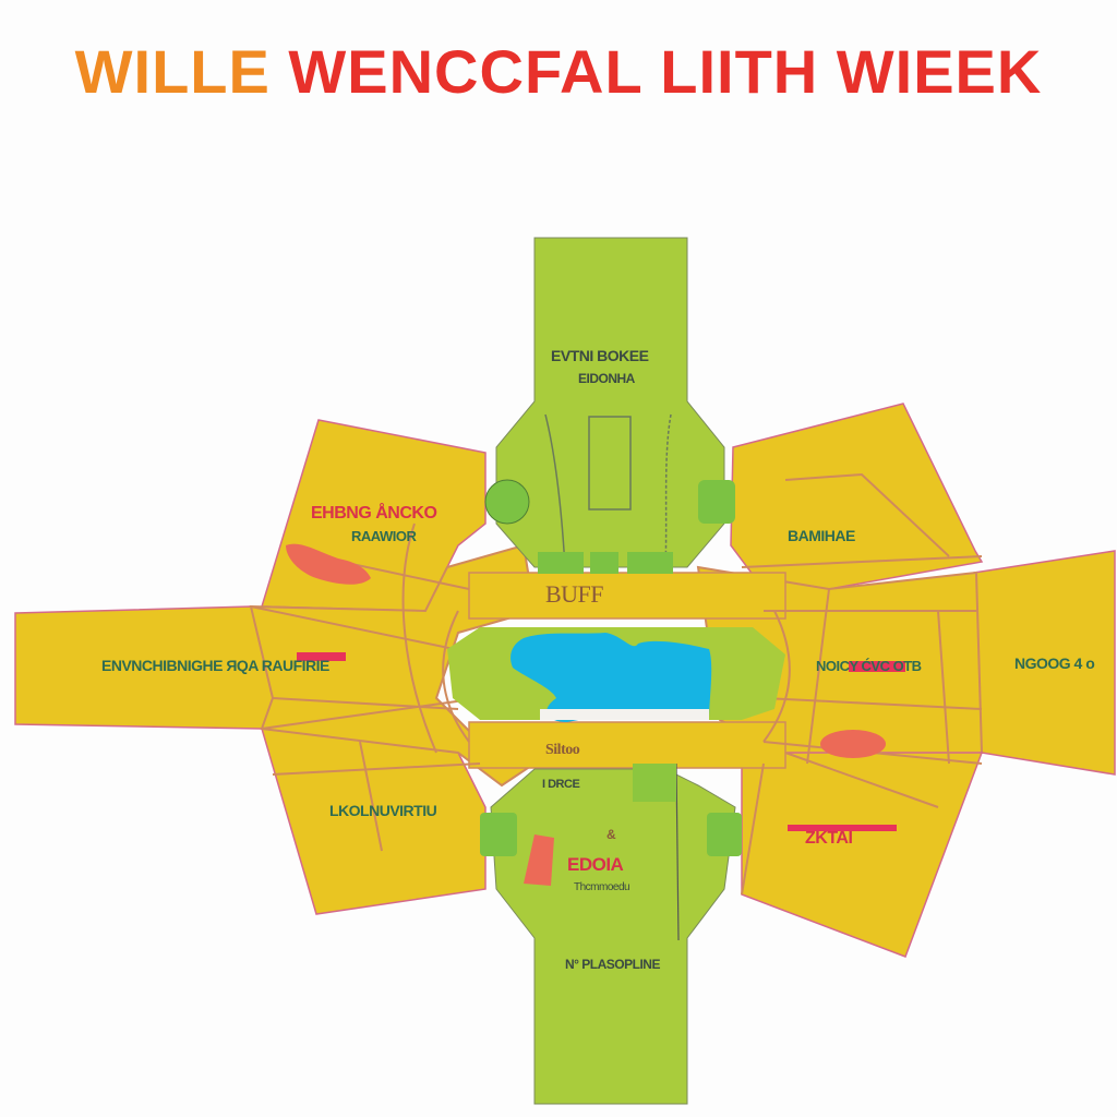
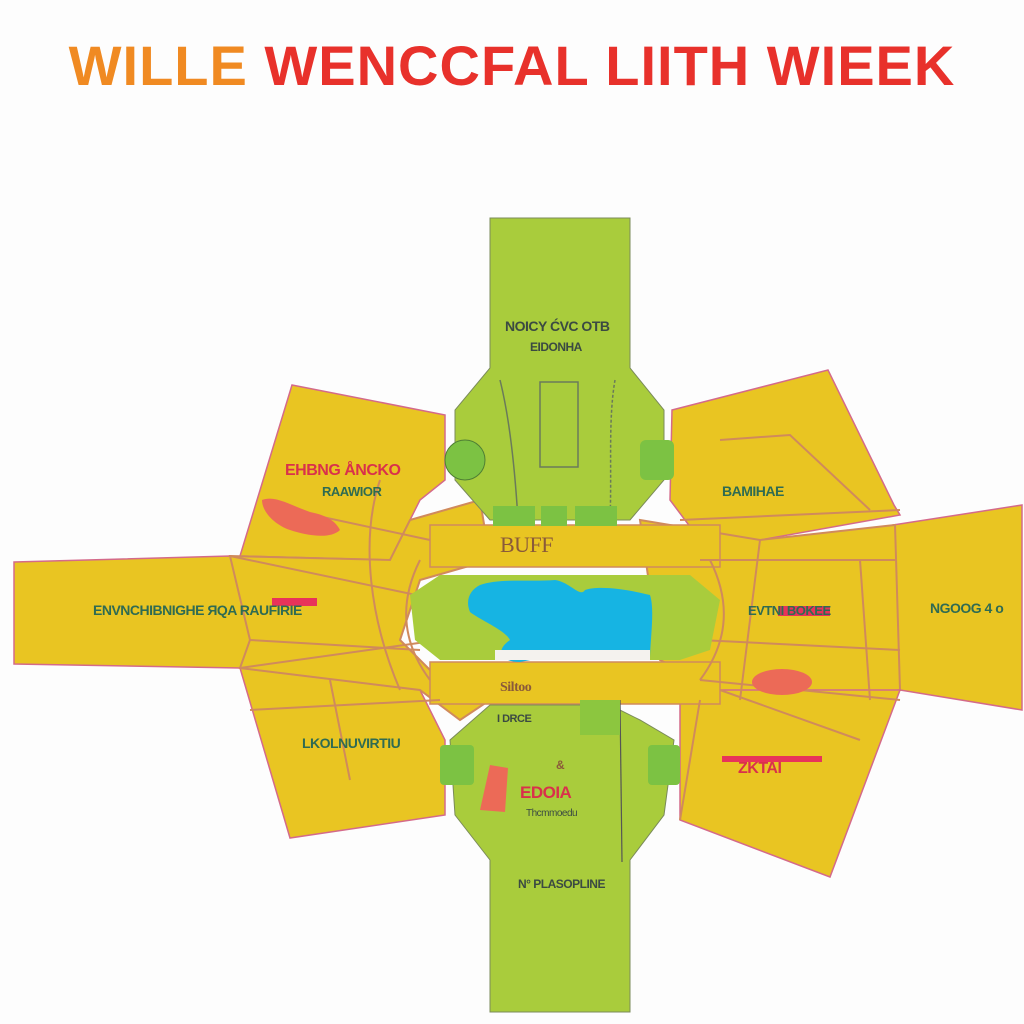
  WILLE WENCCFAL LIITH WIEEK
- EVTNI BOKEE
+ NOICY ĆVC OTB
  EIDONHA
  I DRCE
  &
  EDOIA
  Thcmmoedu
  N° PLASOPLINE
  EHBNG ÅNCKO
  RAAWIOR
  BAMIHAE
  ENVNCHIBNIGHE ЯQA RAUFIRIE
- NOICY ĆVC OTB
+ EVTNI BOKEE
  NGOOG 4 o
  LKOLNUVIRTIU
  ZKTAI
  BUFF
  Siltoo
